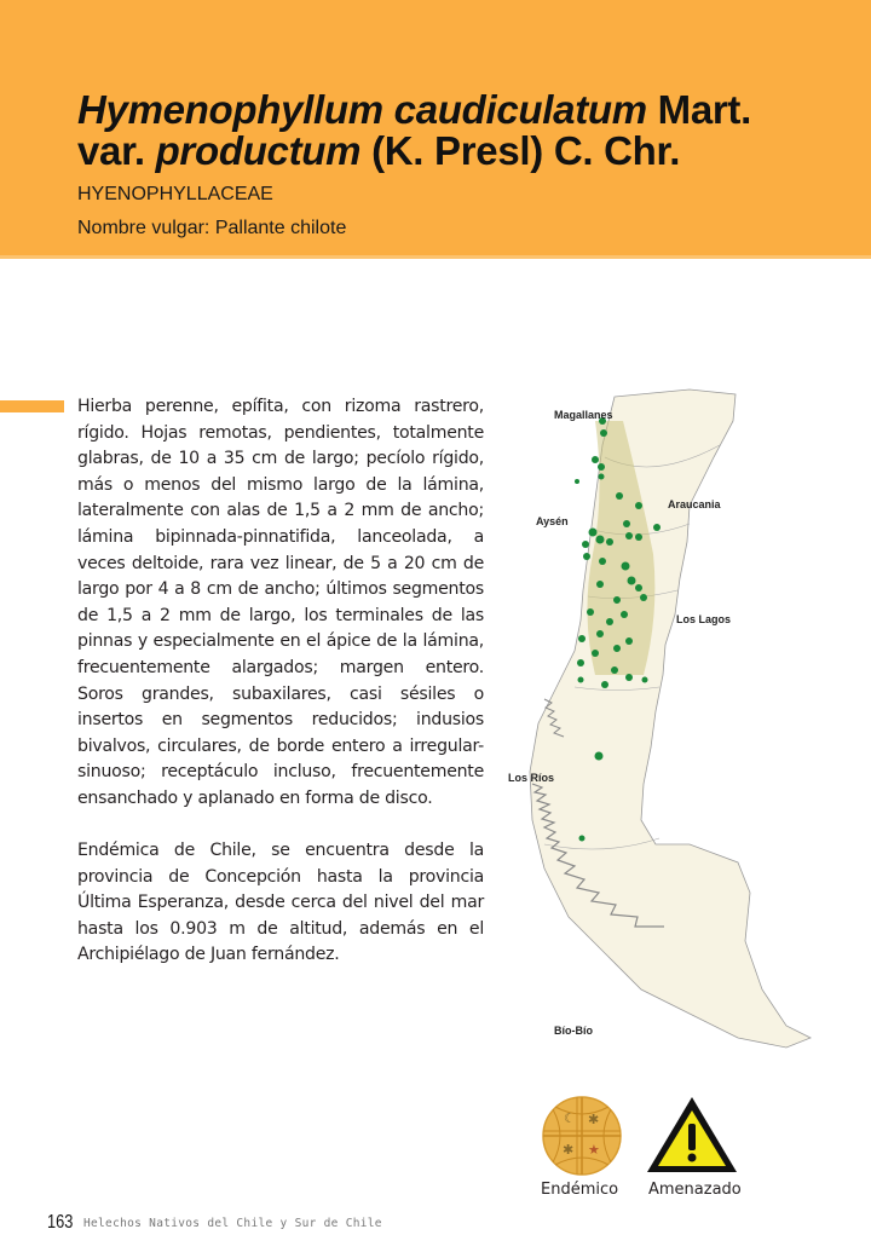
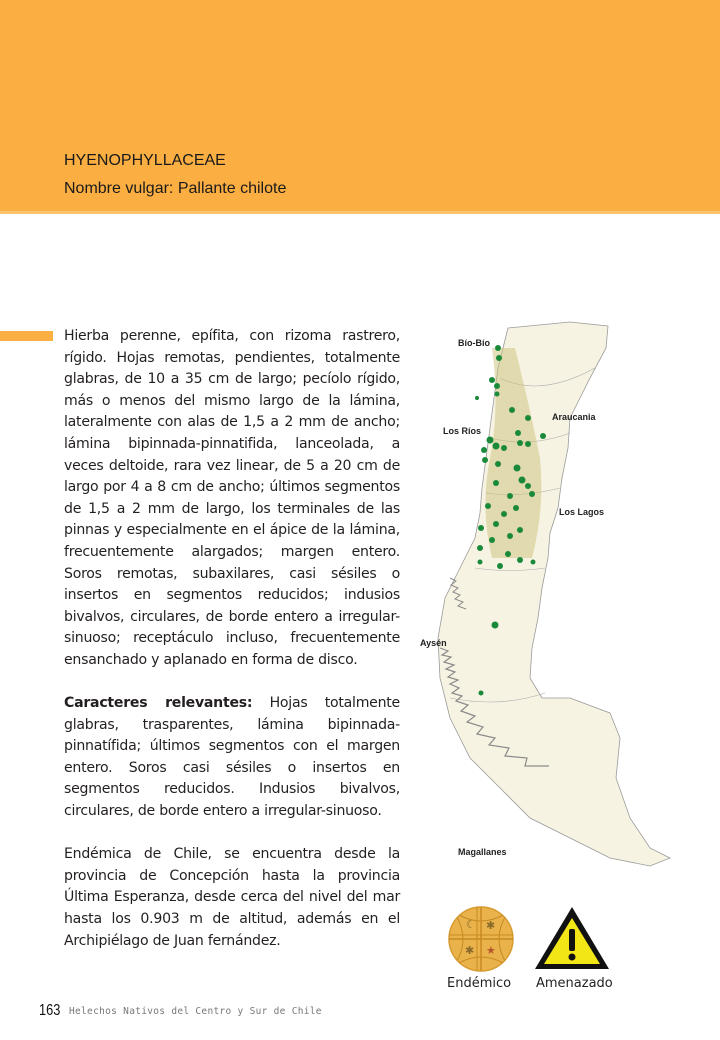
- Hymenophyllum caudiculatum Mart.
- var. productum (K. Presl) C. Chr.
  HYENOPHYLLACEAE
  Nombre vulgar: Pallante chilote
- Hierba perenne, epífita, con rizoma rastrero, rígido. Hojas remotas, pendientes, totalmente glabras, de 10 a 35 cm de largo; pecíolo rígido, más o menos del mismo largo de la lámina, lateralmente con alas de 1,5 a 2 mm de ancho; lámina bipinnada-pinnatifida, lanceolada, a veces deltoide, rara vez linear, de 5 a 20 cm de largo por 4 a 8 cm de ancho; últimos segmentos de 1,5 a 2 mm de largo, los terminales de las pinnas y especialmente en el ápice de la lámina, frecuentemente alargados; margen entero. Soros grandes, subaxilares, casi sésiles o insertos en segmentos reducidos; indusios bivalvos, circulares, de borde entero a irregular-sinuoso; receptáculo incluso, frecuentemente ensanchado y aplanado en forma de disco.
+ Hierba perenne, epífita, con rizoma rastrero, rígido. Hojas remotas, pendientes, totalmente glabras, de 10 a 35 cm de largo; pecíolo rígido, más o menos del mismo largo de la lámina, lateralmente con alas de 1,5 a 2 mm de ancho; lámina bipinnada-pinnatifida, lanceolada, a veces deltoide, rara vez linear, de 5 a 20 cm de largo por 4 a 8 cm de ancho; últimos segmentos de 1,5 a 2 mm de largo, los terminales de las pinnas y especialmente en el ápice de la lámina, frecuentemente alargados; margen entero. Soros remotas, subaxilares, casi sésiles o insertos en segmentos reducidos; indusios bivalvos, circulares, de borde entero a irregular-sinuoso; receptáculo incluso, frecuentemente ensanchado y aplanado en forma de disco.
+ Caracteres relevantes: Hojas totalmente glabras, trasparentes, lámina bipinnada-pinnatífida; últimos segmentos con el margen entero. Soros casi sésiles o insertos en segmentos reducidos. Indusios bivalvos, circulares, de borde entero a irregular-sinuoso.
  Endémica de Chile, se encuentra desde la provincia de Concepción hasta la provincia Última Esperanza, desde cerca del nivel del mar hasta los 0.903 m de altitud, además en el Archipiélago de Juan fernández.
- Magallanes
+ Bío-Bío
  Araucania
- Aysén
+ Los Ríos
  Los Lagos
- Los Ríos
+ Aysén
- Bío-Bío
+ Magallanes
  ☾
  ✱
  ✱
  ★
  Endémico
  Amenazado
  163
- Helechos Nativos del Chile y Sur de Chile
+ Helechos Nativos del Centro y Sur de Chile
